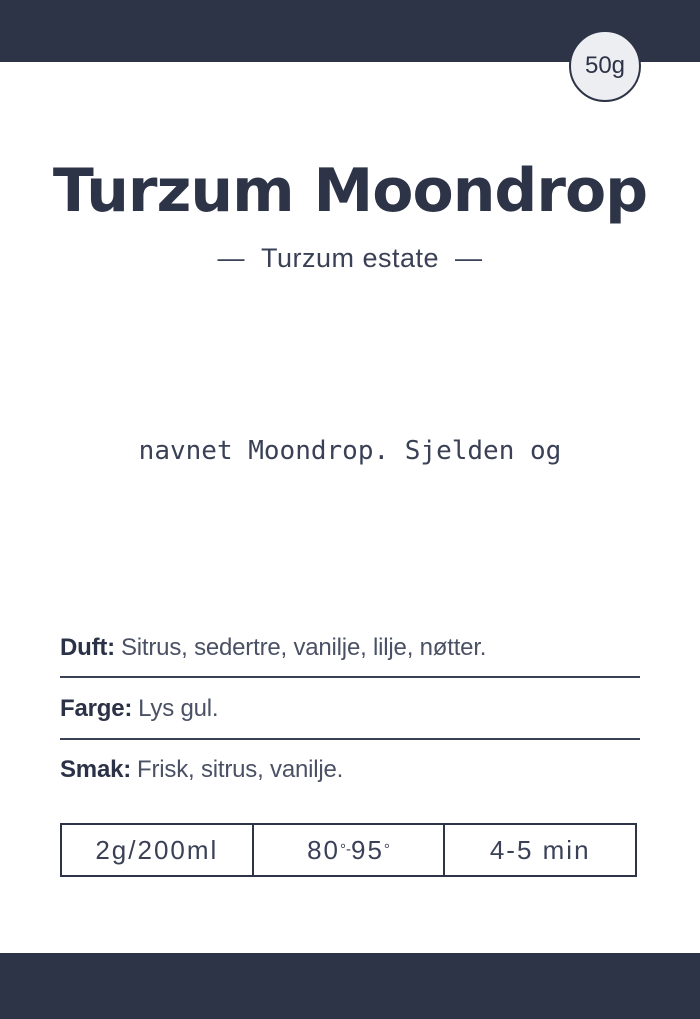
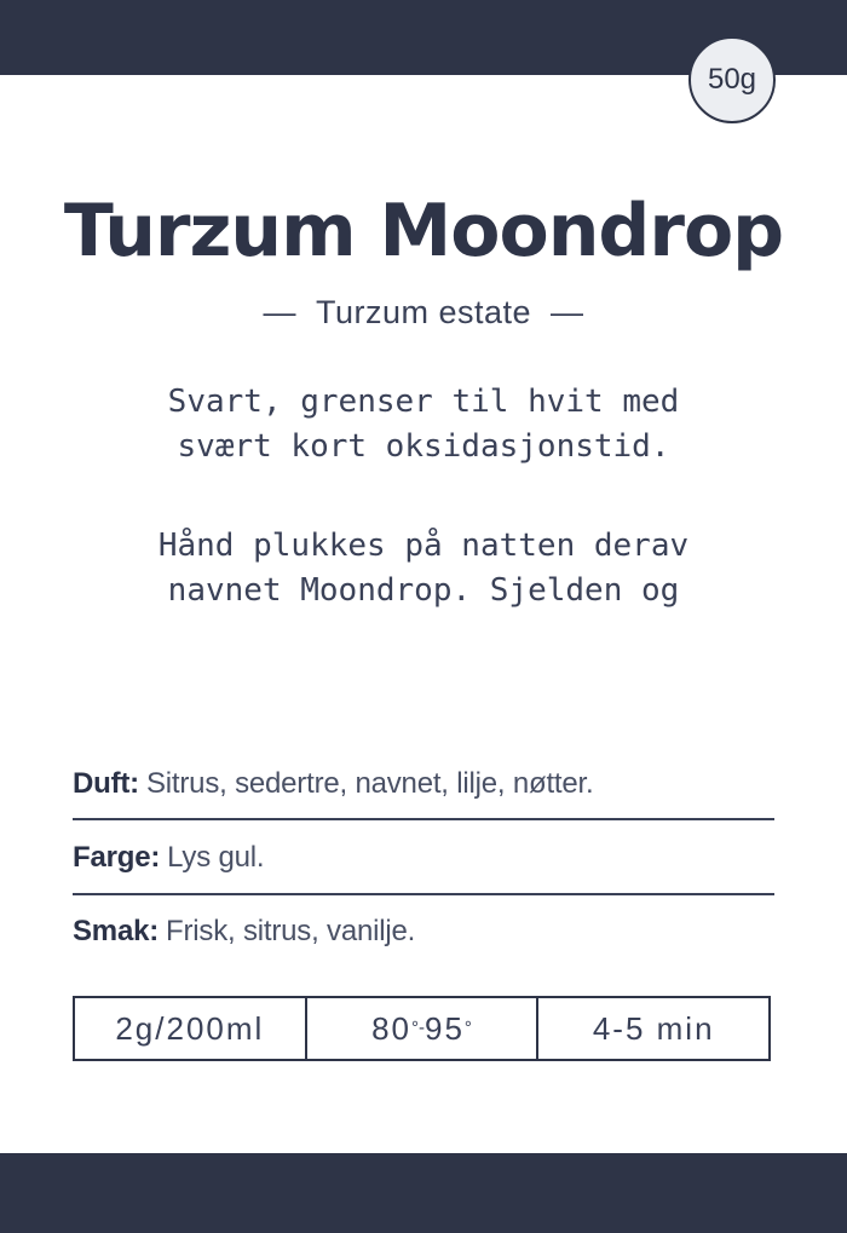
  50g
  Turzum Moondrop
  —
  Turzum estate
  —
+ Svart, grenser til hvit med
+ svært kort oksidasjonstid.
+ Hånd plukkes på natten derav
  navnet Moondrop. Sjelden og
- Duft: Sitrus, sedertre, vanilje, lilje, nøtter.
+ Duft: Sitrus, sedertre, navnet, lilje, nøtter.
  Farge: Lys gul.
  Smak: Frisk, sitrus, vanilje.
  2g/200ml
  80
  °-
  95
  °
  4-5 min
